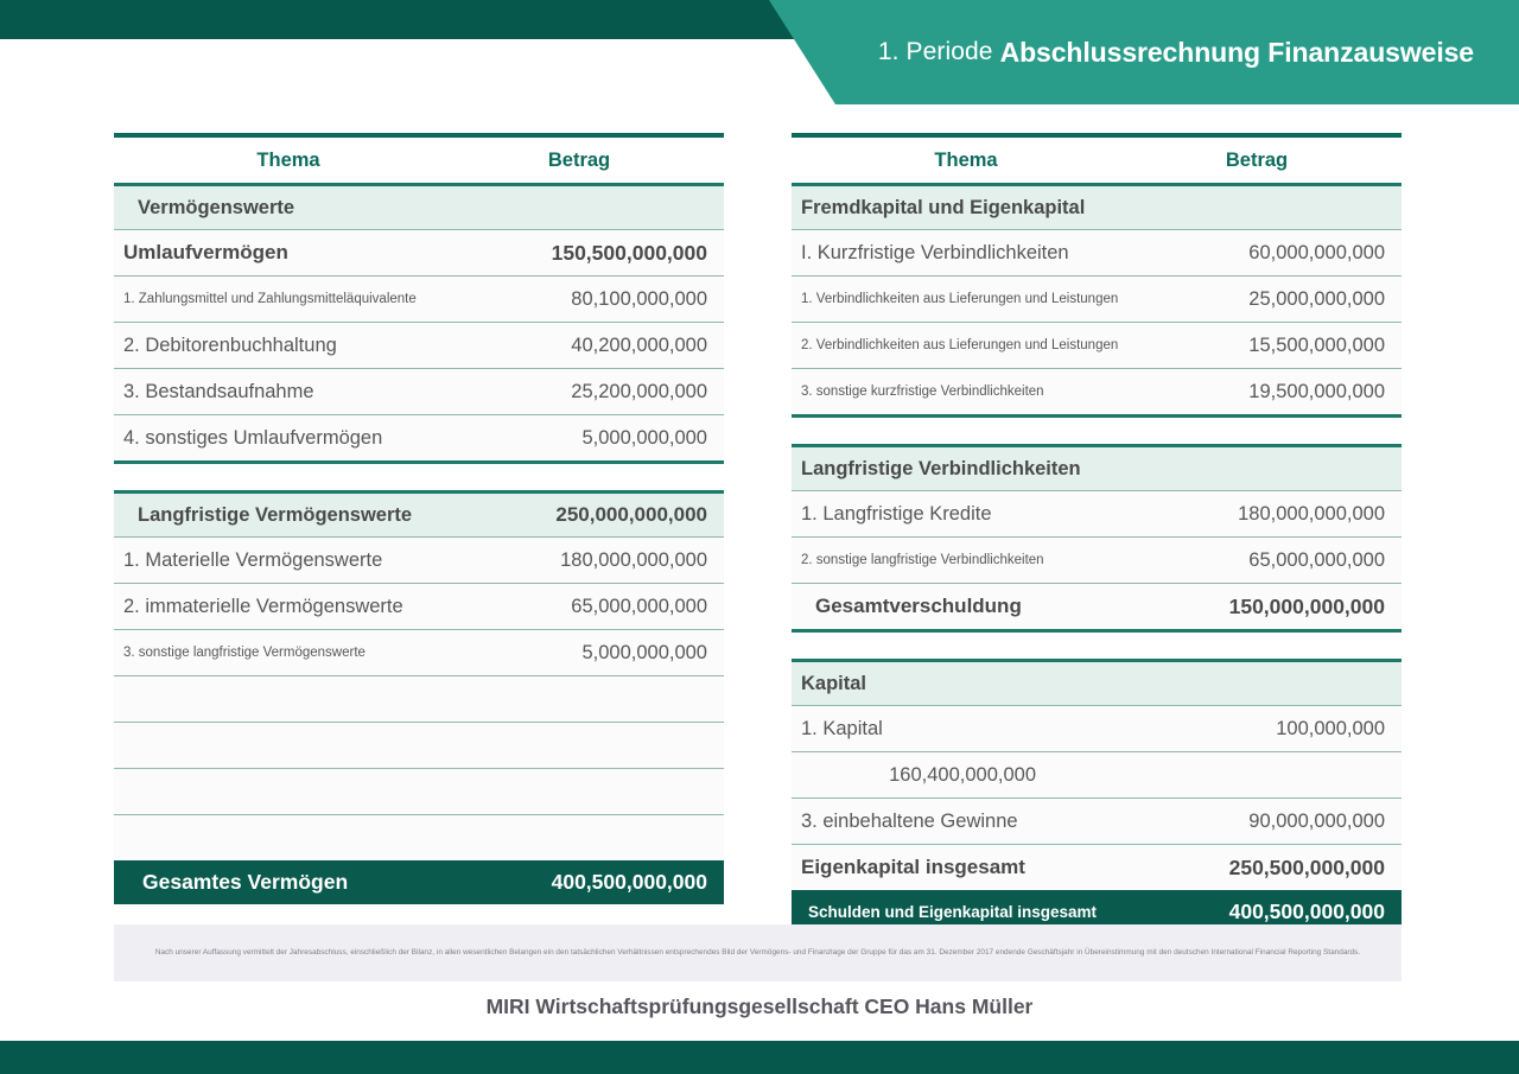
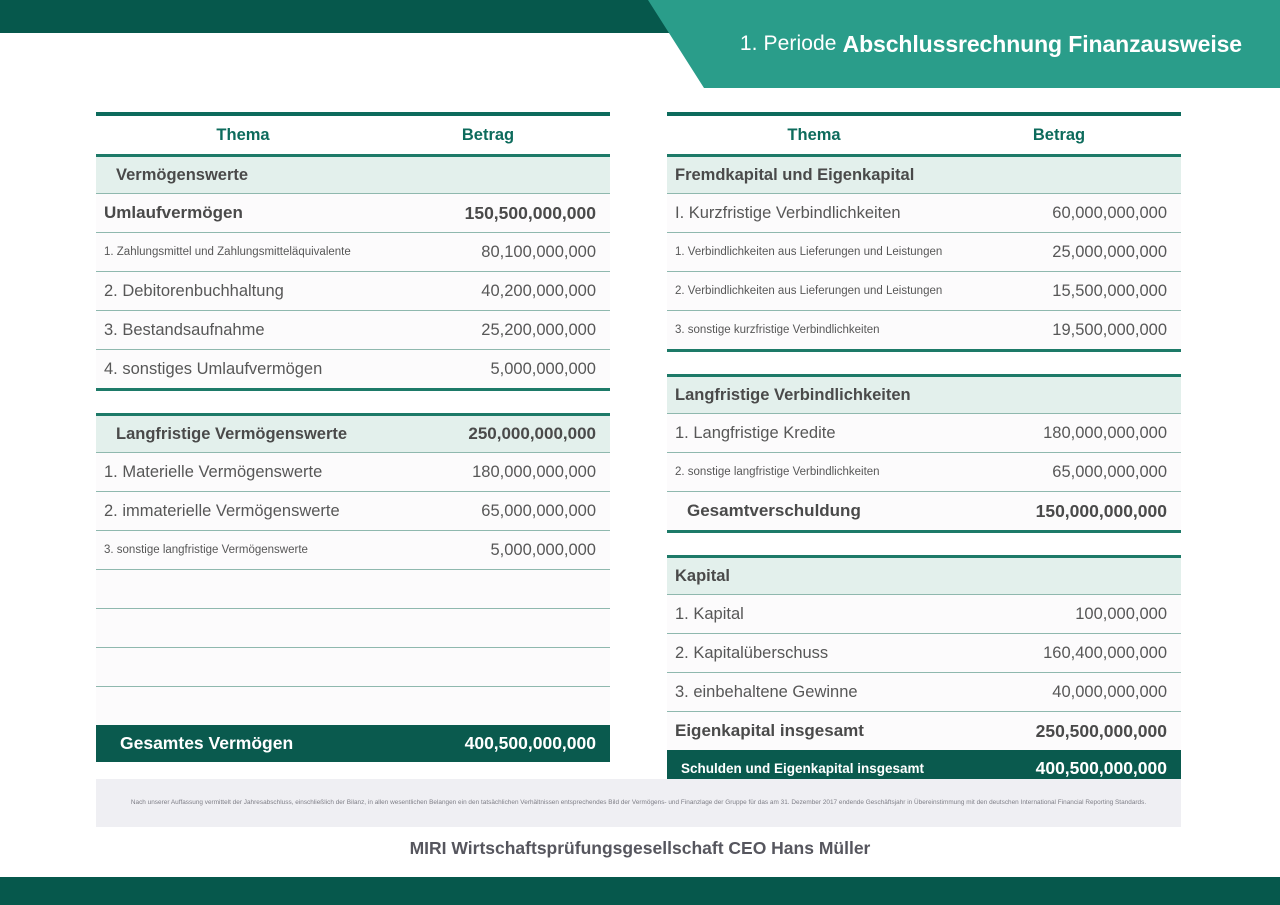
  1. Periode
  Abschlussrechnung Finanzausweise
  Thema
  Betrag
  Vermögenswerte
  Umlaufvermögen
  150,500,000,000
  1. Zahlungsmittel und Zahlungsmitteläquivalente
  80,100,000,000
  2. Debitorenbuchhaltung
  40,200,000,000
  3. Bestandsaufnahme
  25,200,000,000
  4. sonstiges Umlaufvermögen
  5,000,000,000
  Langfristige Vermögenswerte
  250,000,000,000
  1. Materielle Vermögenswerte
  180,000,000,000
  2. immaterielle Vermögenswerte
  65,000,000,000
  3. sonstige langfristige Vermögenswerte
  5,000,000,000
  Gesamtes Vermögen
  400,500,000,000
  Thema
  Betrag
  Fremdkapital und Eigenkapital
  I. Kurzfristige Verbindlichkeiten
  60,000,000,000
  1. Verbindlichkeiten aus Lieferungen und Leistungen
  25,000,000,000
  2. Verbindlichkeiten aus Lieferungen und Leistungen
  15,500,000,000
  3. sonstige kurzfristige Verbindlichkeiten
  19,500,000,000
  Langfristige Verbindlichkeiten
  1. Langfristige Kredite
  180,000,000,000
  2. sonstige langfristige Verbindlichkeiten
  65,000,000,000
  Gesamtverschuldung
  150,000,000,000
  Kapital
  1. Kapital
  100,000,000
+ 2. Kapitalüberschuss
  160,400,000,000
  3. einbehaltene Gewinne
- 90,000,000,000
+ 40,000,000,000
  Eigenkapital insgesamt
  250,500,000,000
  Schulden und Eigenkapital insgesamt
  400,500,000,000
  MIRI Wirtschaftsprüfungsgesellschaft CEO Hans Müller
